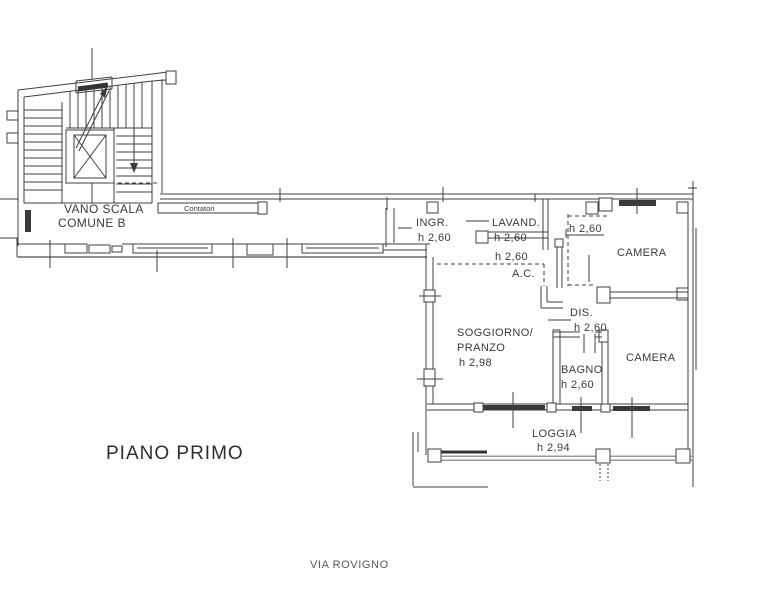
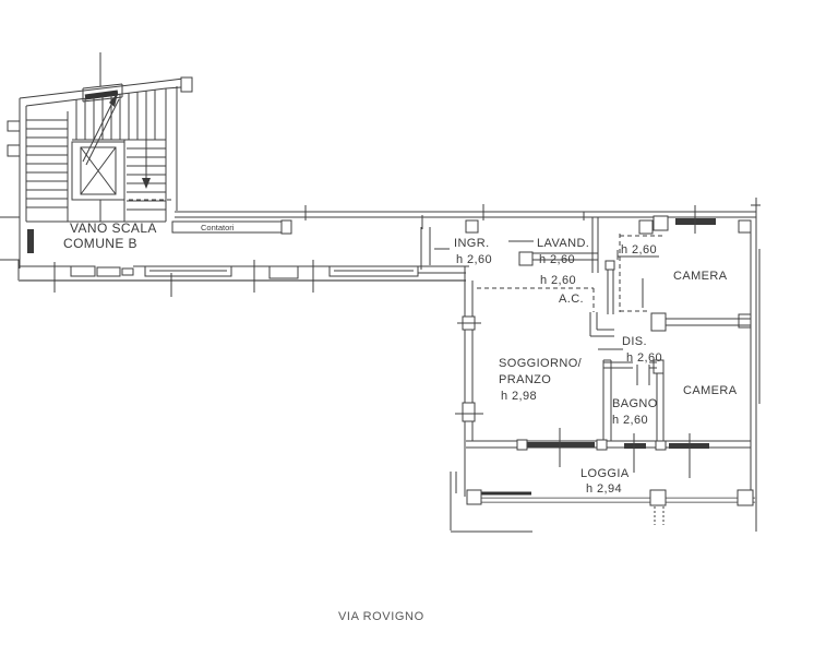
  VANO SCALA
  COMUNE B
  Contatori
  INGR.
  h 2,60
  LAVAND.
  h 2,60
  h 2,60
  A.C.
  h 2,60
  CAMERA
  SOGGIORNO/
  PRANZO
  h 2,98
  DIS.
  h 2,60
  BAGNO
  h 2,60
  CAMERA
  LOGGIA
  h 2,94
- PIANO PRIMO
  VIA ROVIGNO
